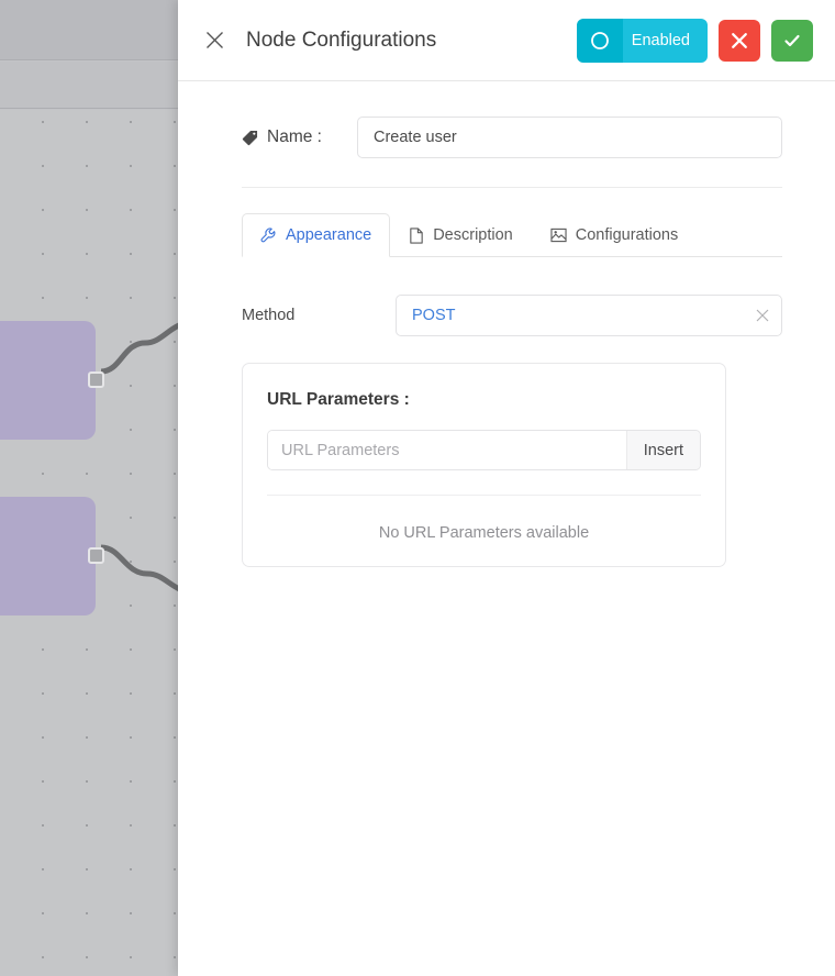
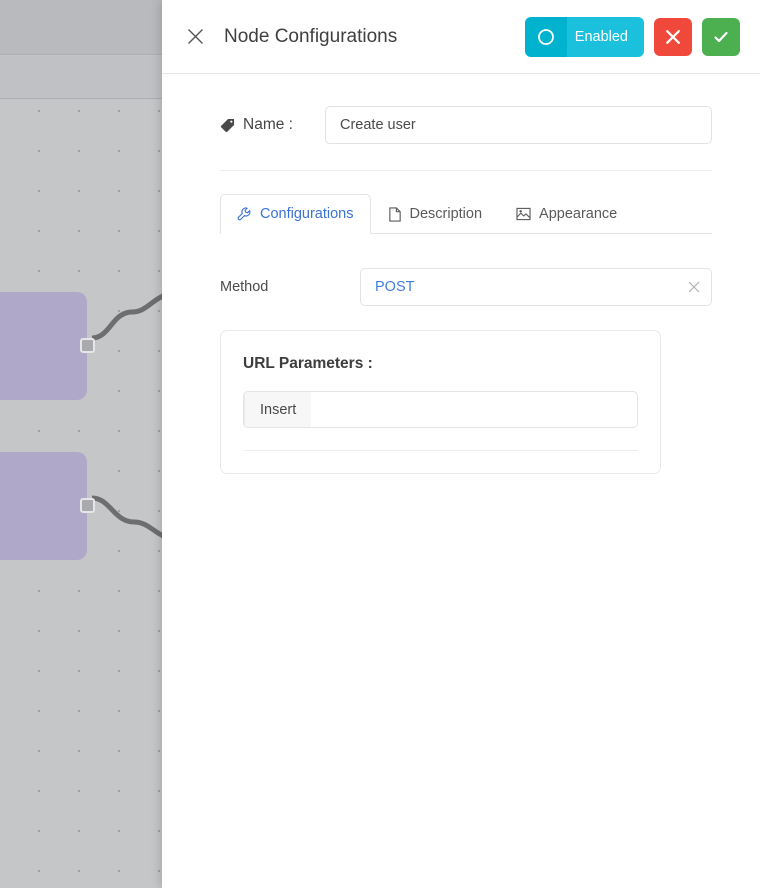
  Node Configurations
  Enabled
  Name :
  Create user
- Appearance
+ Configurations
  Description
- Configurations
+ Appearance
  Method
  POST
  URL Parameters :
- URL Parameters
  Insert
- No URL Parameters available
